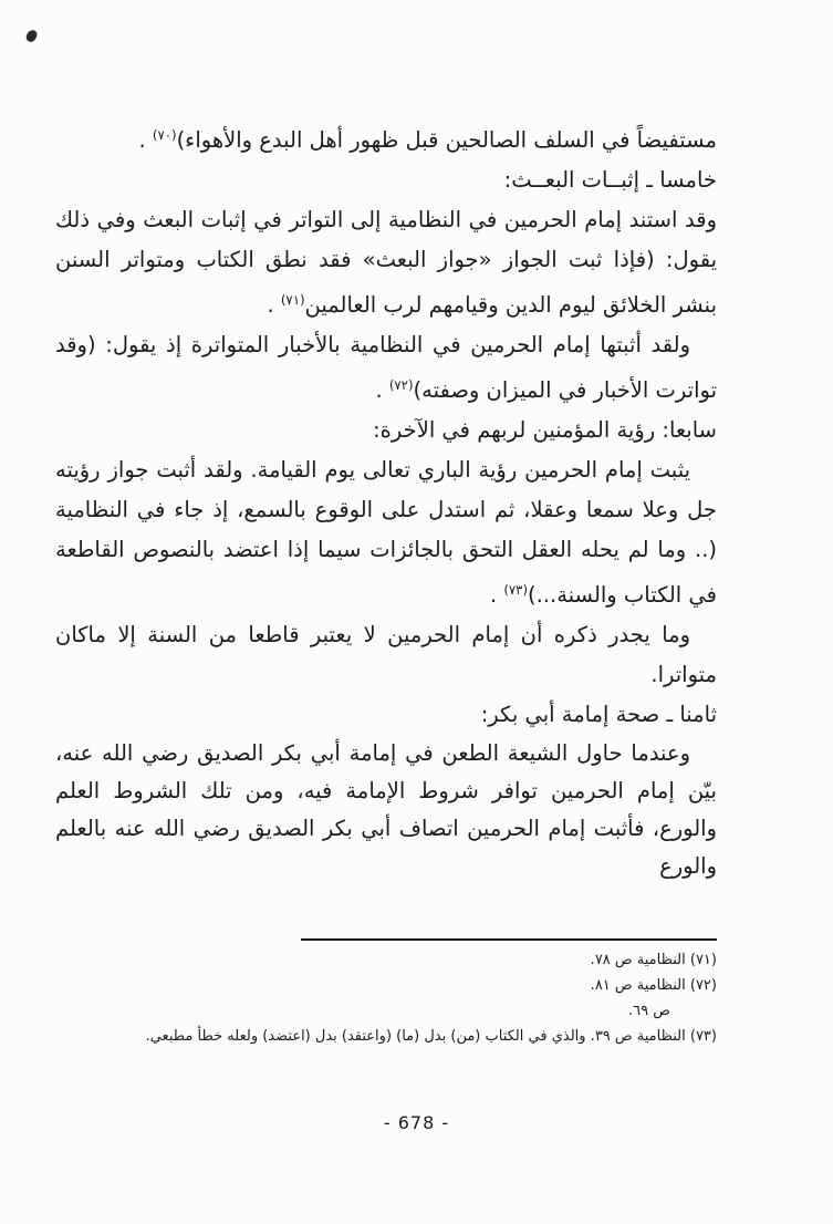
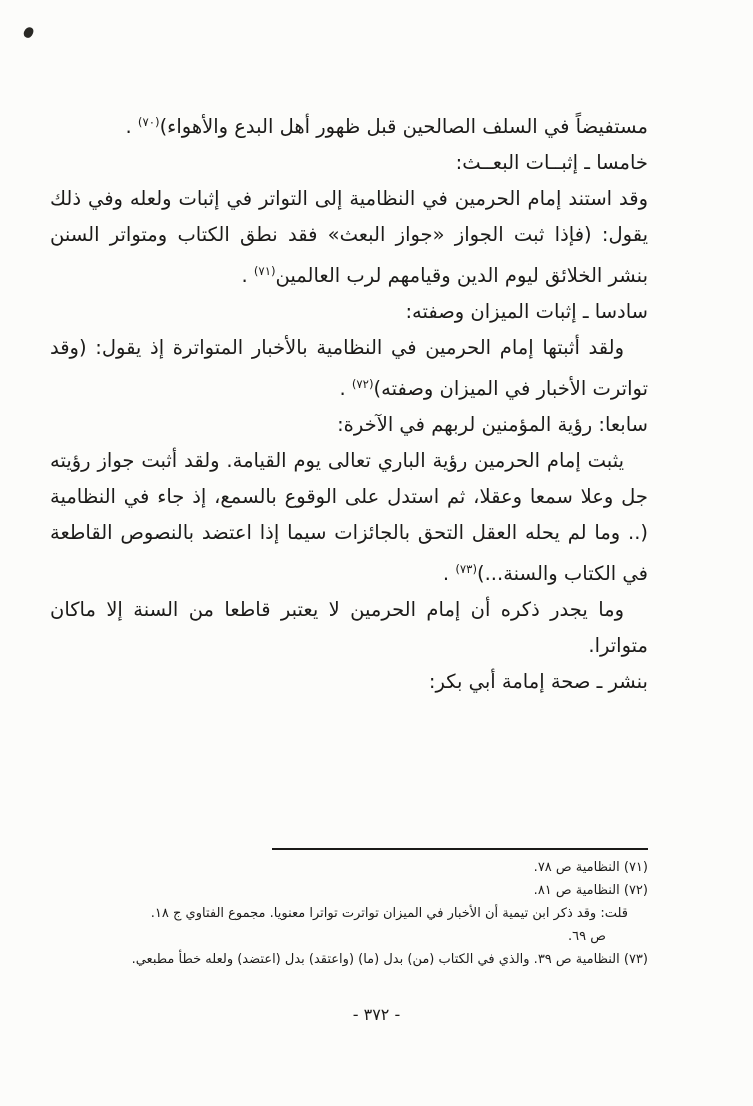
  مستفيضاً في السلف الصالحين قبل ظهور أهل البدع والأهواء)(٧٠) .
  خامسا ـ إثبــات البعــث:
- وقد استند إمام الحرمين في النظامية إلى التواتر في إثبات البعث وفي ذلك يقول: (فإذا ثبت الجواز «جواز البعث» فقد نطق الكتاب ومتواتر السنن بنشر الخلائق ليوم الدين وقيامهم لرب العالمين(٧١) .
+ وقد استند إمام الحرمين في النظامية إلى التواتر في إثبات ولعله وفي ذلك يقول: (فإذا ثبت الجواز «جواز البعث» فقد نطق الكتاب ومتواتر السنن بنشر الخلائق ليوم الدين وقيامهم لرب العالمين(٧١) .
+ سادسا ـ إثبات الميزان وصفته:
  ولقد أثبتها إمام الحرمين في النظامية بالأخبار المتواترة إذ يقول: (وقد تواترت الأخبار في الميزان وصفته)(٧٢) .
  سابعا: رؤية المؤمنين لربهم في الآخرة:
  يثبت إمام الحرمين رؤية الباري تعالى يوم القيامة. ولقد أثبت جواز رؤيته جل وعلا سمعا وعقلا، ثم استدل على الوقوع بالسمع، إذ جاء في النظامية (.. وما لم يحله العقل التحق بالجائزات سيما إذا اعتضد بالنصوص القاطعة في الكتاب والسنة...)(٧٣) .
  وما يجدر ذكره أن إمام الحرمين لا يعتبر قاطعا من السنة إلا ماكان متواترا.
- ثامنا ـ صحة إمامة أبي بكر:
+ بنشر ـ صحة إمامة أبي بكر:
- وعندما حاول الشيعة الطعن في إمامة أبي بكر الصديق رضي الله عنه، بيّن إمام الحرمين توافر شروط الإمامة فيه، ومن تلك الشروط العلم والورع، فأثبت إمام الحرمين اتصاف أبي بكر الصديق رضي الله عنه بالعلم والورع
  (٧١) النظامية ص ٧٨.
  (٧٢) النظامية ص ٨١.
+ قلت: وقد ذكر ابن تيمية أن الأخبار في الميزان تواترت تواترا معنويا. مجموع الفتاوي ج ١٨.
  ص ٦٩.
  (٧٣) النظامية ص ٣٩. والذي في الكتاب (من) بدل (ما) (واعتقد) بدل (اعتضد) ولعله خطأ مطبعي.
- - 678 -
+ - ٣٧٢ -
